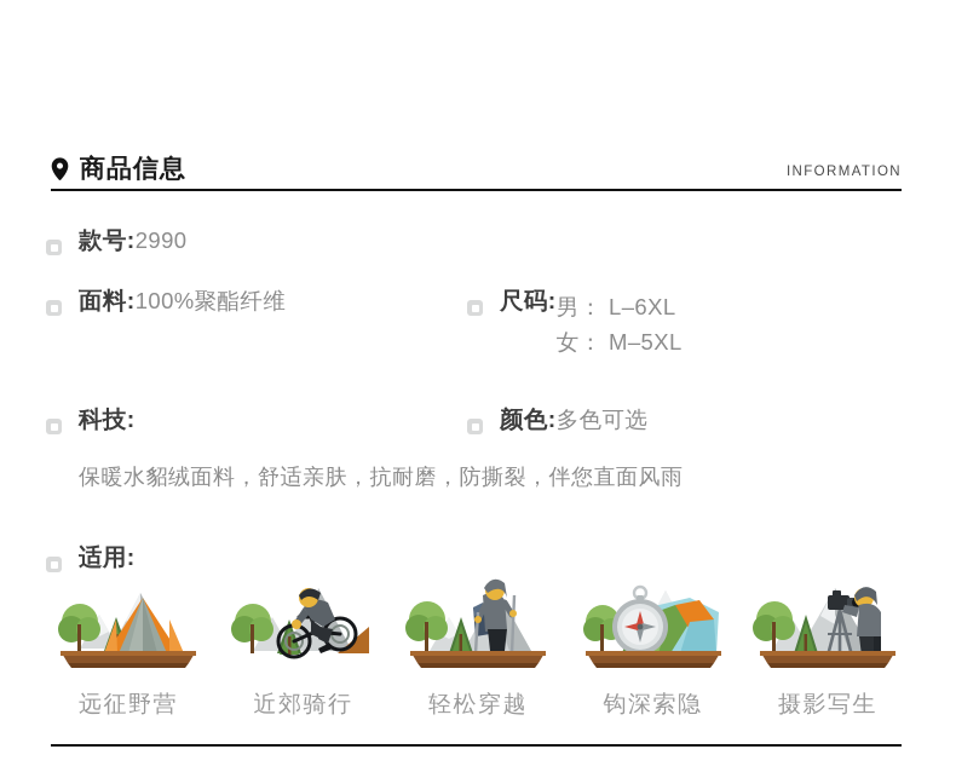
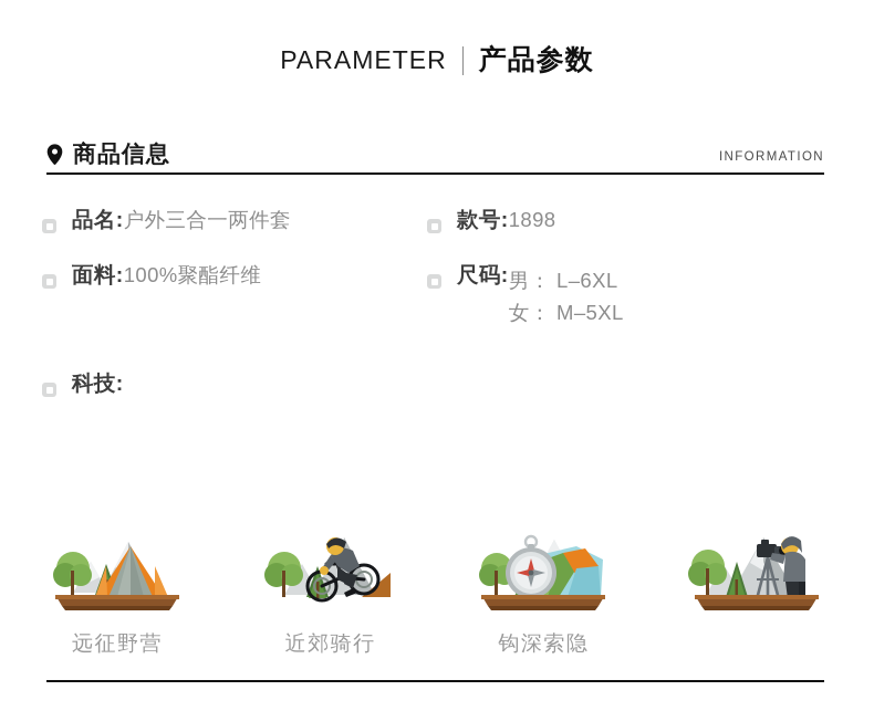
+ PARAMETER
+ 产品参数
  商品信息
  INFORMATION
+ 品名:户外三合一两件套
- 款号:2990
+ 款号:1898
  面料:100%聚酯纤维
  尺码:
  男： L–6XL
  女： M–5XL
  科技:
- 颜色:多色可选
- 保暖水貂绒面料，舒适亲肤，抗耐磨，防撕裂，伴您直面风雨
- 适用:
  远征野营
  近郊骑行
- 轻松穿越
  钩深索隐
- 摄影写生
